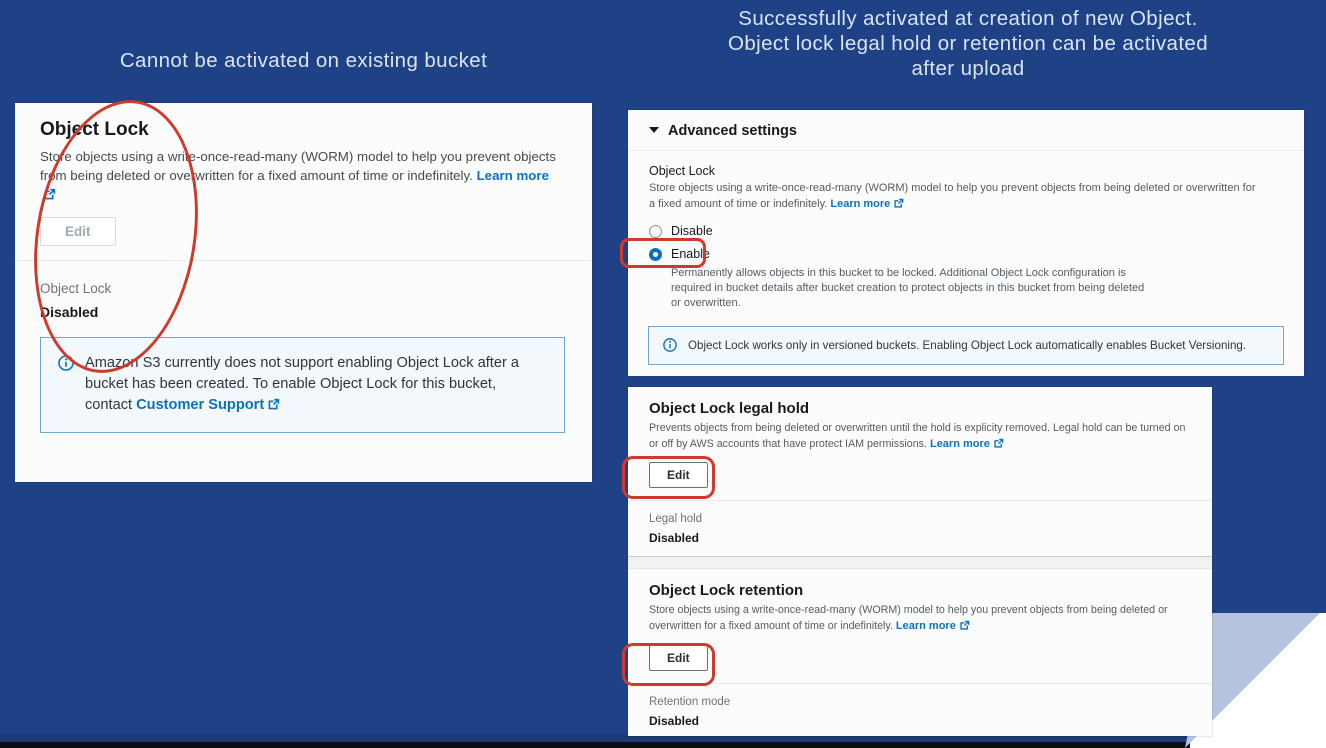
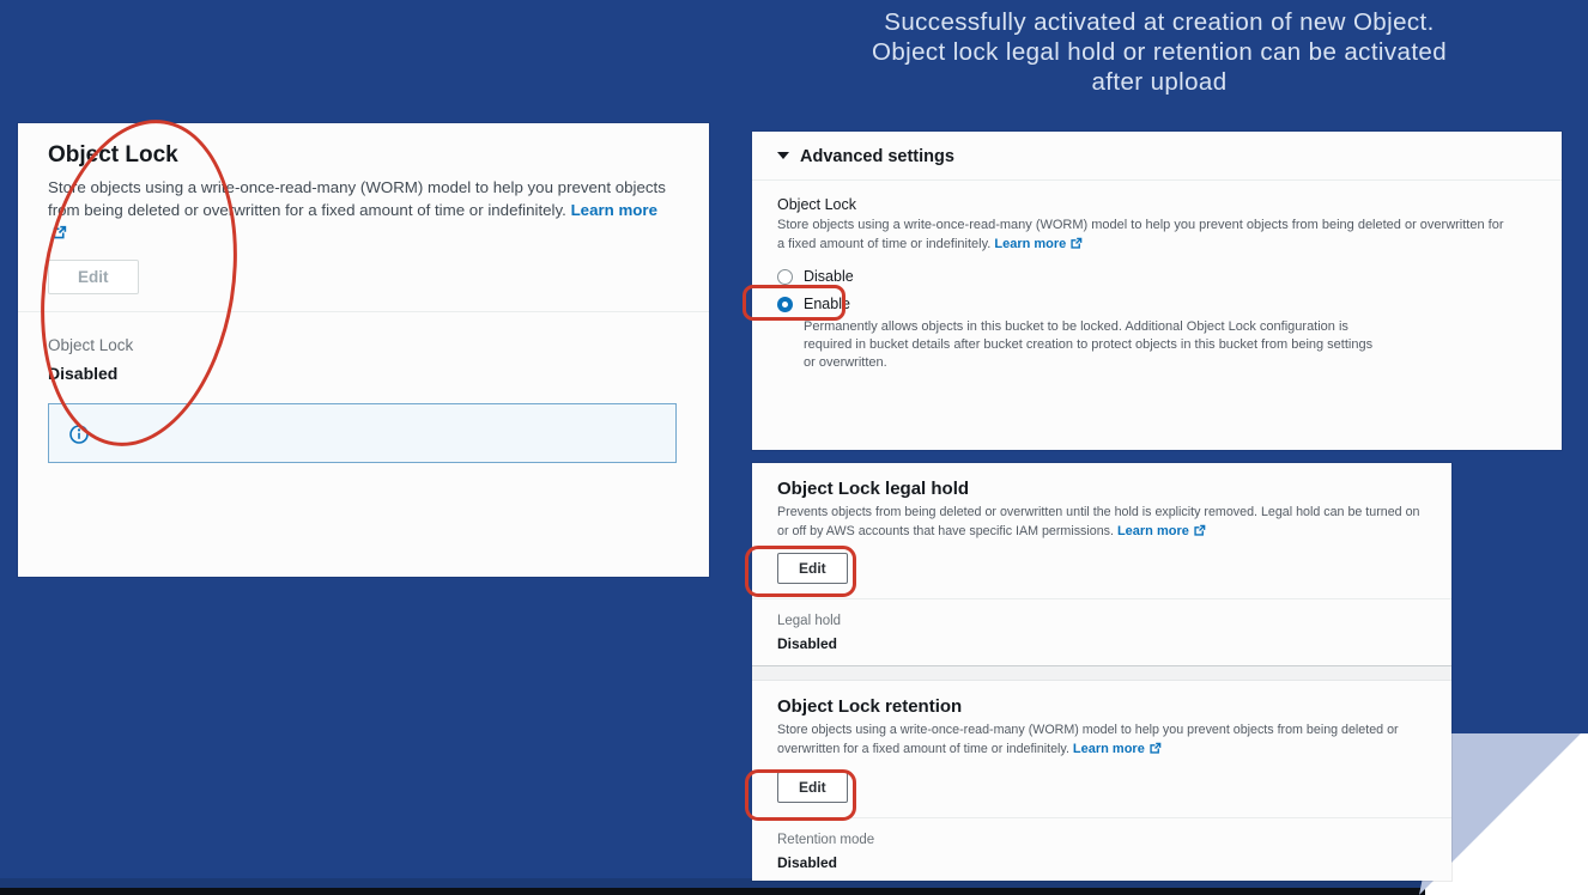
- Cannot be activated on existing bucket
  Successfully activated at creation of new Object.
  Object lock legal hold or retention can be activated
  after upload
  Object Lock
  Store objects using a write-once-read-many (WORM) model to help you prevent objects from being deleted or overwritten for a fixed amount of time or indefinitely. Learn more
  Edit
  Object Lock
  Disabled
- Amazon S3 currently does not support enabling Object Lock after a bucket has been created. To enable Object Lock for this bucket, contact Customer Support
  Advanced settings
  Object Lock
  Store objects using a write-once-read-many (WORM) model to help you prevent objects from being deleted or overwritten for a fixed amount of time or indefinitely. Learn more
  Disable
  Enable
- Permanently allows objects in this bucket to be locked. Additional Object Lock configuration is required in bucket details after bucket creation to protect objects in this bucket from being deleted or overwritten.
+ Permanently allows objects in this bucket to be locked. Additional Object Lock configuration is required in bucket details after bucket creation to protect objects in this bucket from being settings or overwritten.
- Object Lock works only in versioned buckets. Enabling Object Lock automatically enables Bucket Versioning.
  Object Lock legal hold
- Prevents objects from being deleted or overwritten until the hold is explicity removed. Legal hold can be turned on or off by AWS accounts that have protect IAM permissions. Learn more
+ Prevents objects from being deleted or overwritten until the hold is explicity removed. Legal hold can be turned on or off by AWS accounts that have specific IAM permissions. Learn more
  Edit
  Legal hold
  Disabled
  Object Lock retention
  Store objects using a write-once-read-many (WORM) model to help you prevent objects from being deleted or overwritten for a fixed amount of time or indefinitely. Learn more
  Edit
  Retention mode
  Disabled
